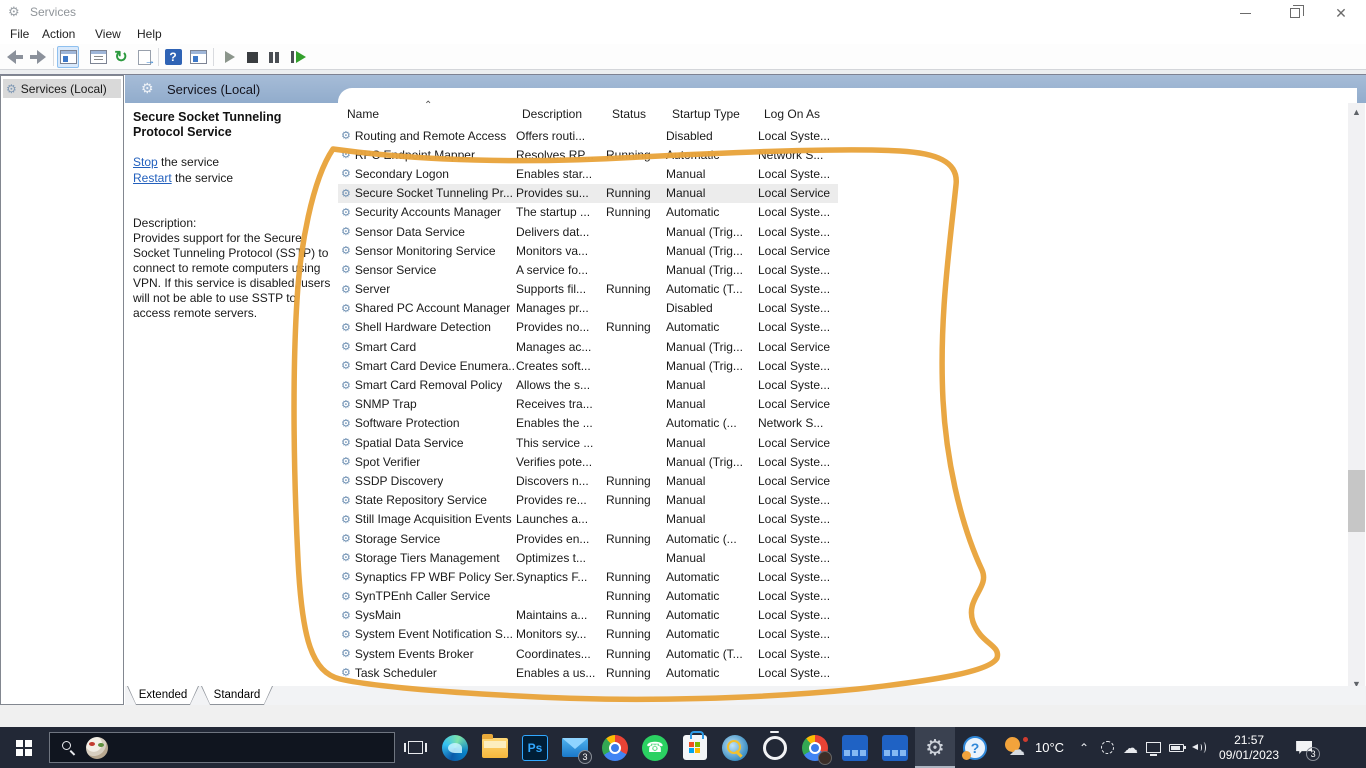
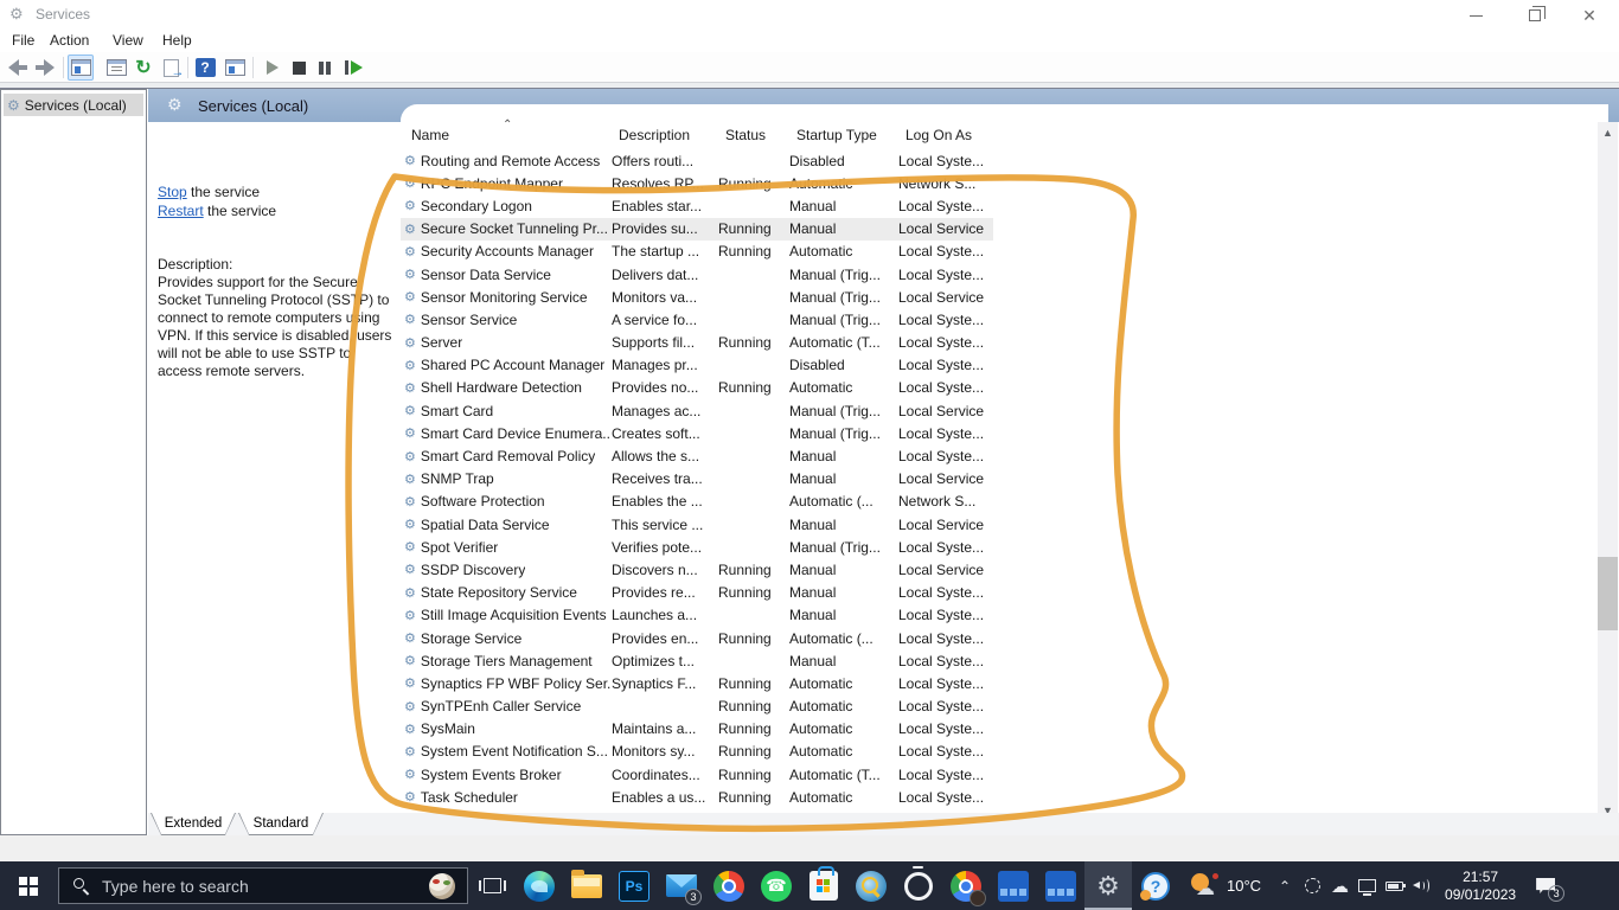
  ⚙
  Services
  ✕
  File
  Action
  View
  Help
  ↻
  ?
  ⚙
  Services (Local)
  ⚙
  Services (Local)
- Secure Socket Tunneling Protocol Service
  Stop the service
  Restart the service
  Description:
  Provides support for the Secure Socket Tunneling Protocol (SSP) to connect to remote computers uing VPN. If this service is disabled users will not be able to use SSTP to access remote servers.
  Name
  ⌃
  Description
  Status
  Startup Type
  Log On As
  ⚙
  Routing and Remote Access
  Offers routi...
  Disabled
  Local Syste...
  ⚙
  Resolves RP...
  Network S...
  ⚙
  Secondary Logon
  Enables star...
  Manual
  Local Syste...
  ⚙
  Secure Socket Tunneling Pr...
  Provides su...
  Running
  Manual
  Local Service
  ⚙
  Security Accounts Manager
  The startup ...
  Running
  Automatic
  Local Syste...
  ⚙
  Sensor Data Service
  Delivers dat...
  Manual (Trig...
  Local Syste...
  ⚙
  Sensor Monitoring Service
  Monitors va...
  Manual (Trig...
  Local Service
  ⚙
  Sensor Service
  A service fo...
  Manual (Trig...
  Local Syste...
  ⚙
  Server
  Supports fil...
  Running
  Automatic (T...
  Local Syste...
  ⚙
  Shared PC Account Manager
  Manages pr...
  Disabled
  Local Syste...
  ⚙
  Shell Hardware Detection
  Provides no...
  Running
  Automatic
  Local Syste...
  ⚙
  Smart Card
  Manages ac...
  Manual (Trig...
  Local Service
  ⚙
  Smart Card Device Enumera..
  Creates soft...
  Manual (Trig...
  Local Syste...
  ⚙
  Smart Card Removal Policy
  Allows the s...
  Manual
  Local Syste...
  ⚙
  SNMP Trap
  Receives tra...
  Manual
  Local Service
  ⚙
  Software Protection
  Enables the ...
  Automatic (...
  Network S...
  ⚙
  Spatial Data Service
  This service ...
  Manual
  Local Service
  ⚙
  Spot Verifier
  Verifies pote...
  Manual (Trig...
  Local Syste...
  ⚙
  SSDP Discovery
  Discovers n...
  Running
  Manual
  Local Service
  ⚙
  State Repository Service
  Provides re...
  Running
  Manual
  Local Syste...
  ⚙
  Still Image Acquisition Events
  Launches a...
  Manual
  Local Syste...
  ⚙
  Storage Service
  Provides en...
  Running
  Automatic (...
  Local Syste...
  ⚙
  Storage Tiers Management
  Optimizes t...
  Manual
  Local Syste...
  ⚙
  Synaptics FP WBF Policy Ser.
  Synaptics F...
  Running
  Automatic
  Local Syste...
  ⚙
  SynTPEnh Caller Service
  Running
  Automatic
  Local Syste...
  ⚙
  SysMain
  Maintains a...
  Running
  Automatic
  Local Syste...
  ⚙
  System Event Notification S...
  Monitors sy...
  Running
  Automatic
  Local Syste...
  ⚙
  System Events Broker
  Coordinates...
  Running
  Automatic (T...
  Local Syste...
  ⚙
  Task Scheduler
  Enables a us...
  Running
  Automatic
  Local Syste...
  ▲
  ▼
  Extended
  Standard
+ Type here to search
  Ps
  3
  ☎
  ⚙
  ?
  ☁
  10°C
  ⌃
  ☁
  21:57
  09/01/2023
  3
